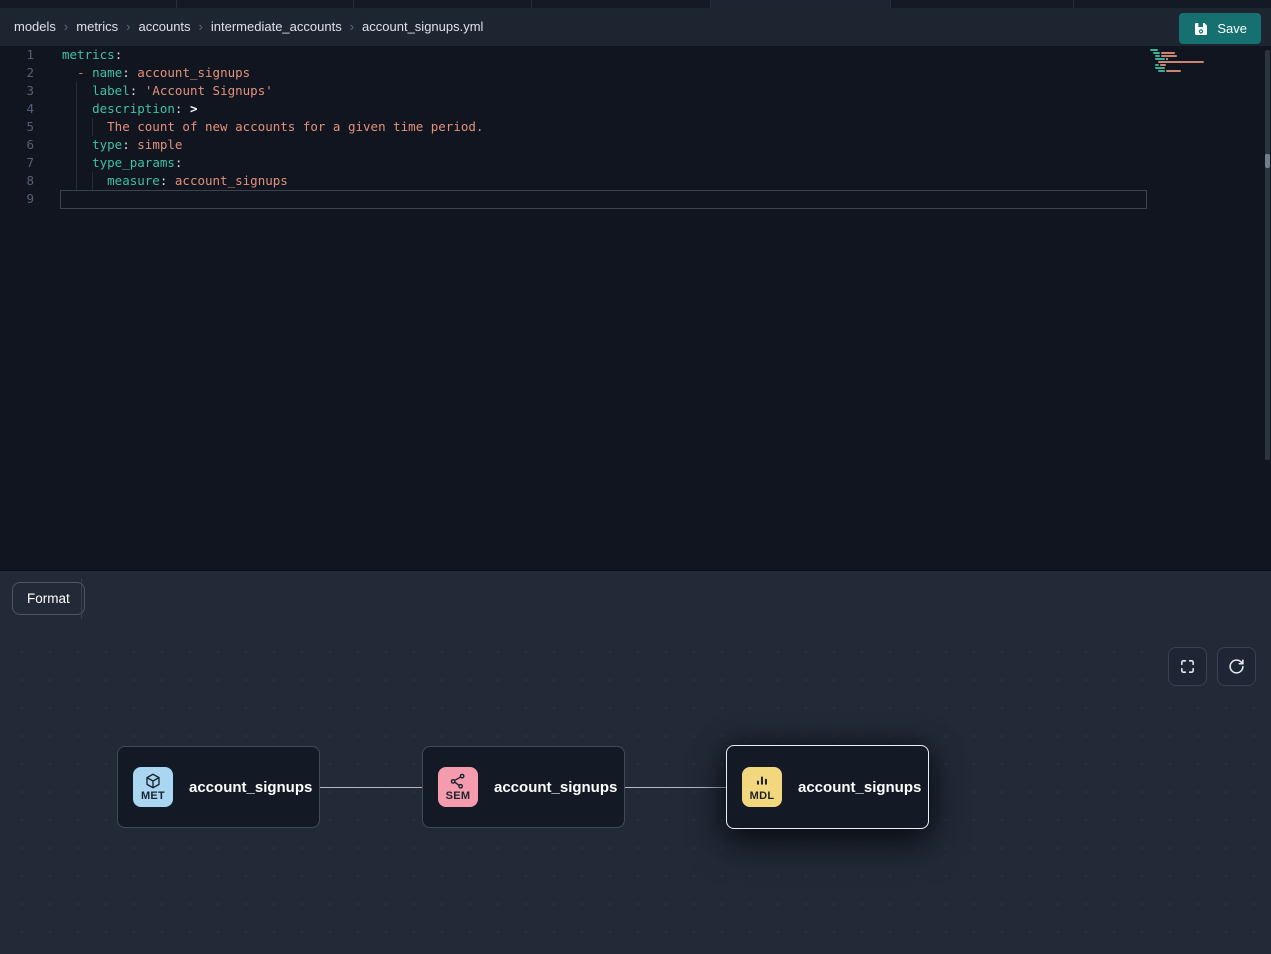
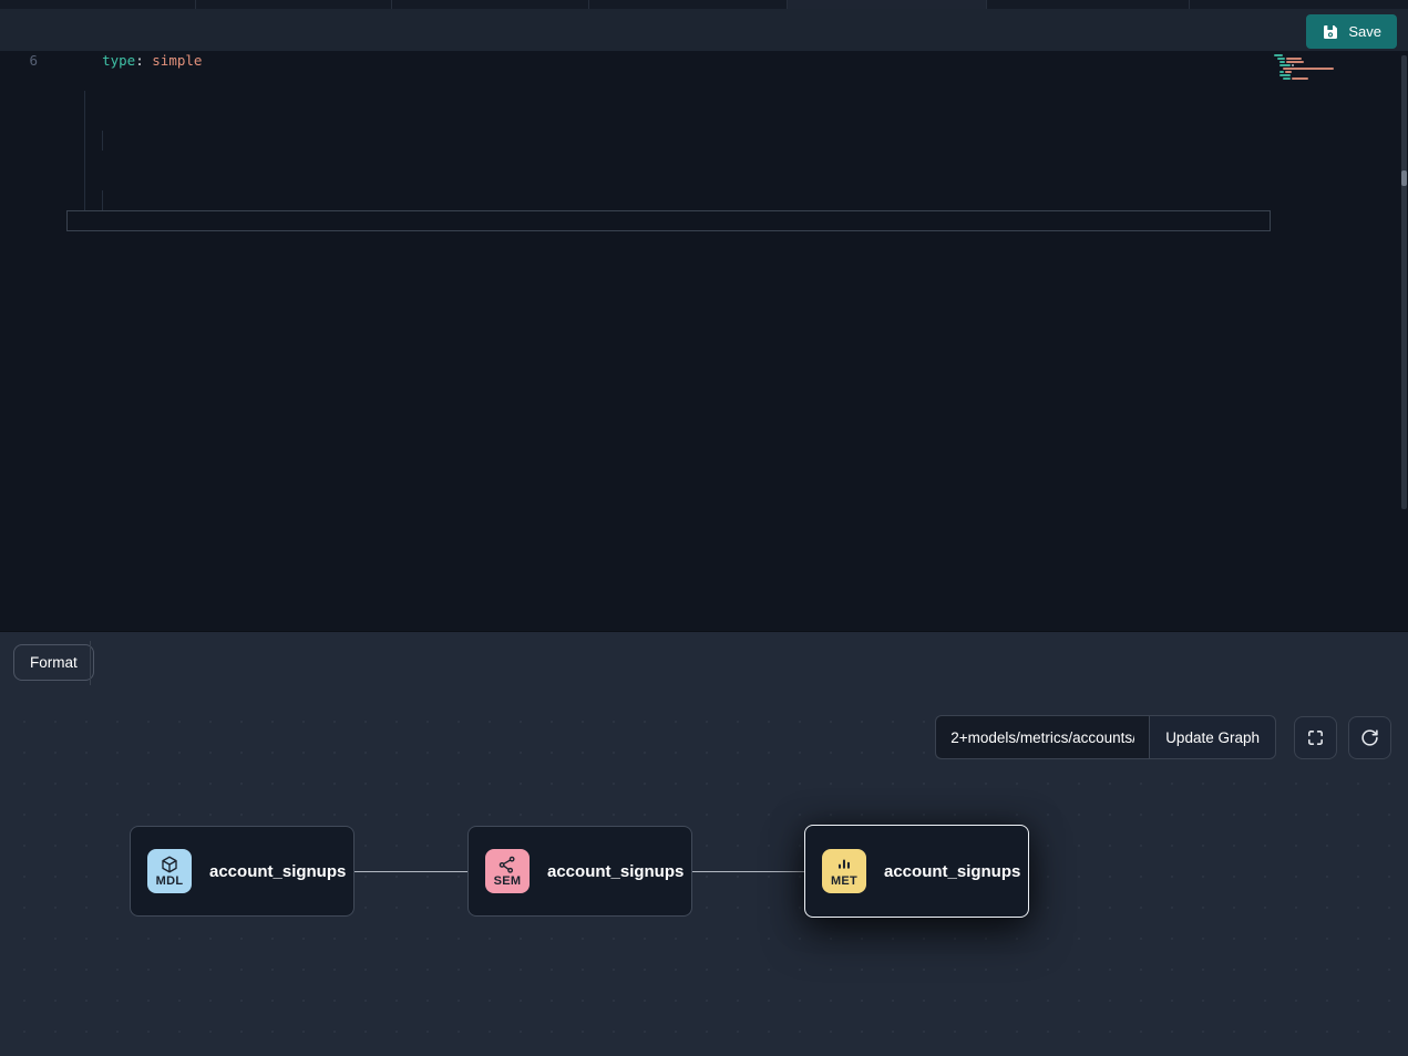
- models › metrics › accounts › intermediate_accounts › account_signups.yml
  Save
- 1
- metrics:
- 2
- - name: account_signups
- 3
- label: 'Account Signups'
- 4
- description: >
- 5
- The count of new accounts for a given time period.
  6
  type: simple
- 7
- type_params:
- 8
- measure: account_signups
- 9
  Format
+ 2+models/metrics/accounts/
+ Update Graph
- MET
+ MDL
  account_signups
  SEM
  account_signups
- MDL
+ MET
  account_signups
